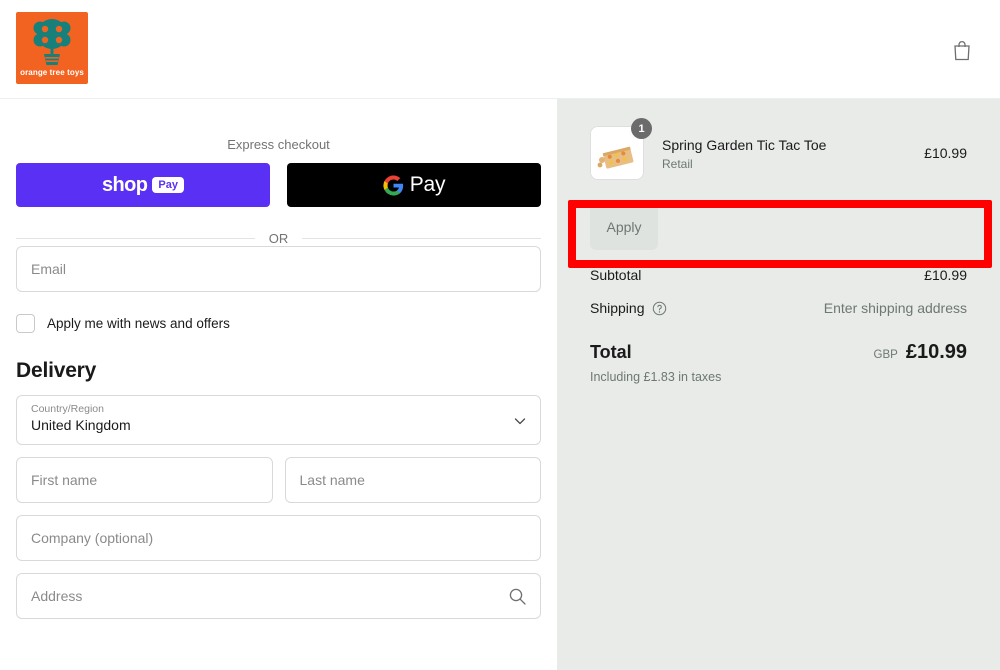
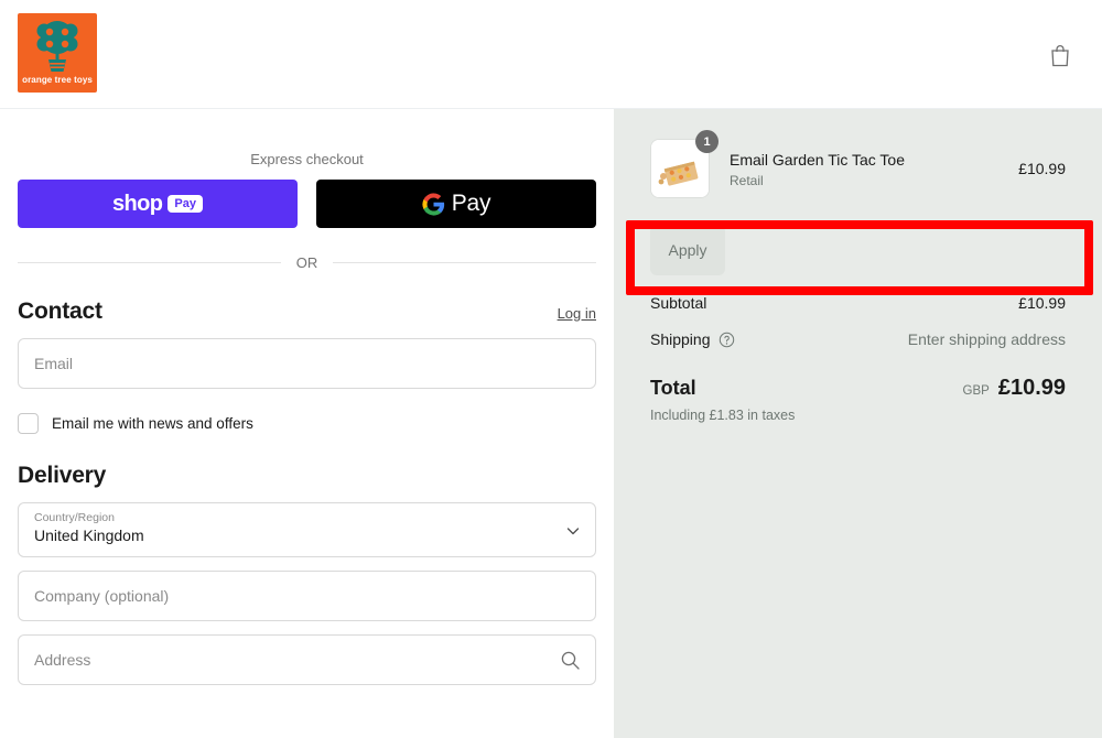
  orange tree toys
  Express checkout
  shop
  Pay
  Pay
  OR
+ Contact
+ Log in
  Email
- Apply me with news and offers
+ Email me with news and offers
  Delivery
  Country/Region
  United Kingdom
- First name
- Last name
  Company (optional)
  Address
  1
- Spring Garden Tic Tac Toe
+ Email Garden Tic Tac Toe
  Retail
  £10.99
  Apply
  Subtotal
  £10.99
  Shipping
  Enter shipping address
  Total
  GBP
  £10.99
  Including £1.83 in taxes
